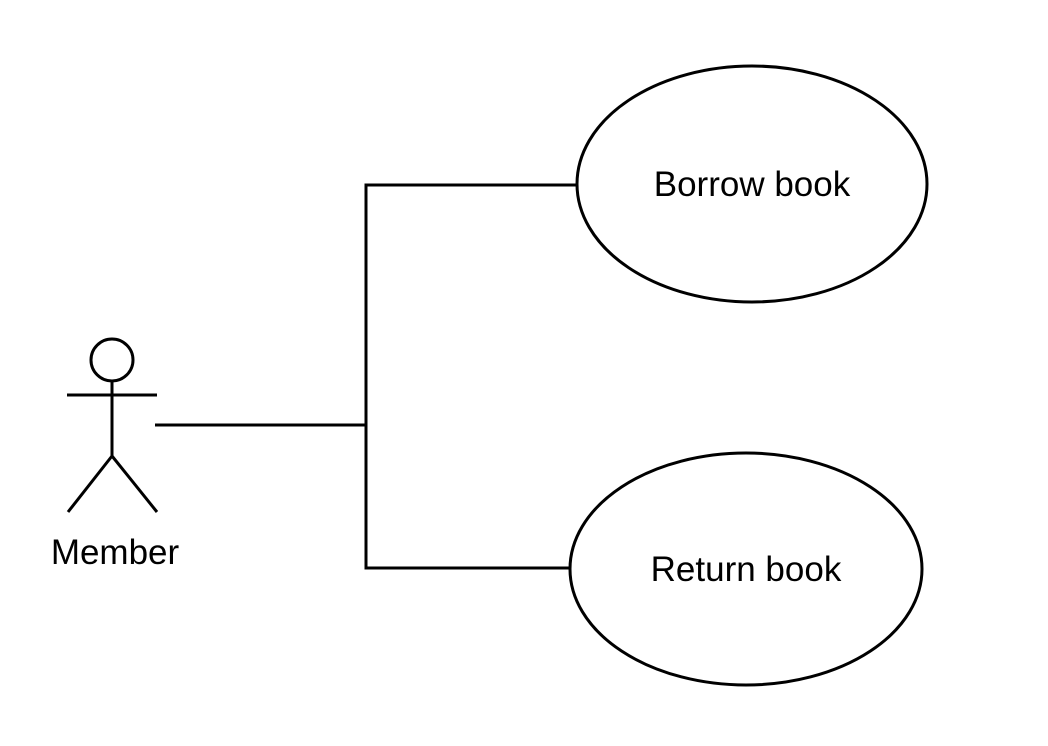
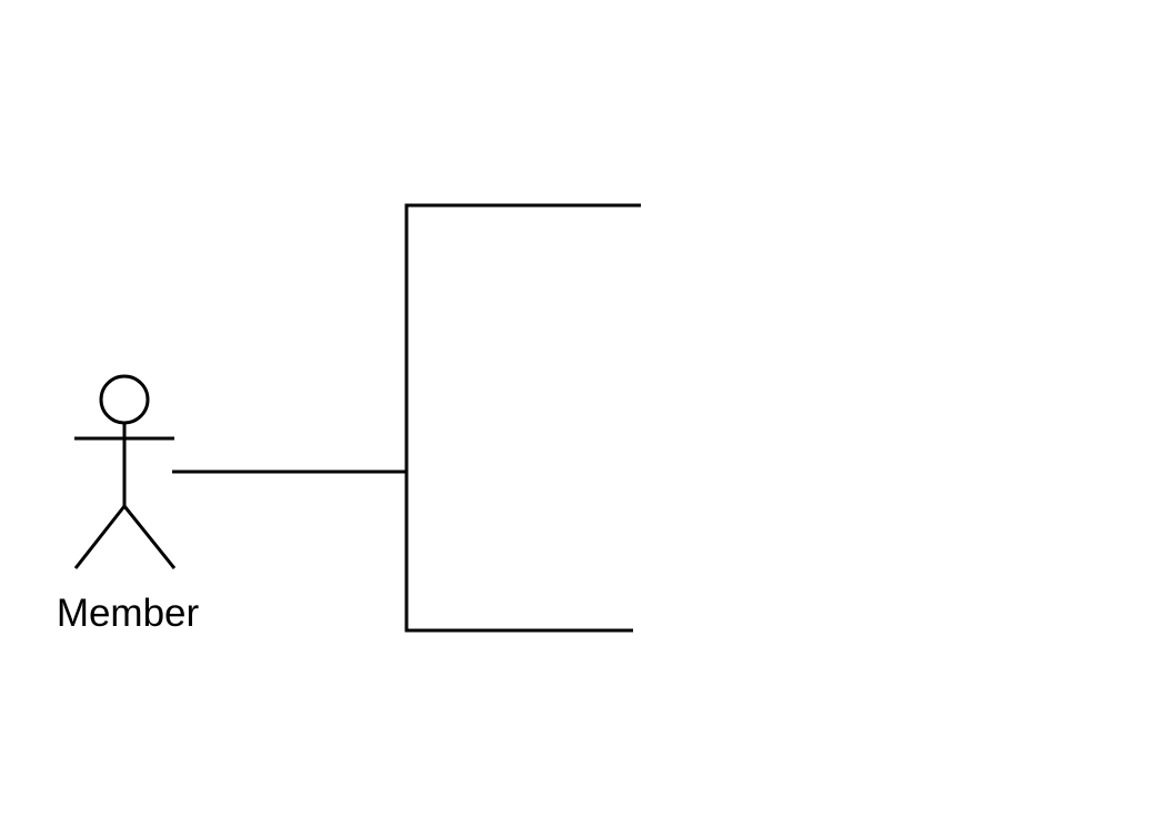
  Member
- Borrow book
- Return book
